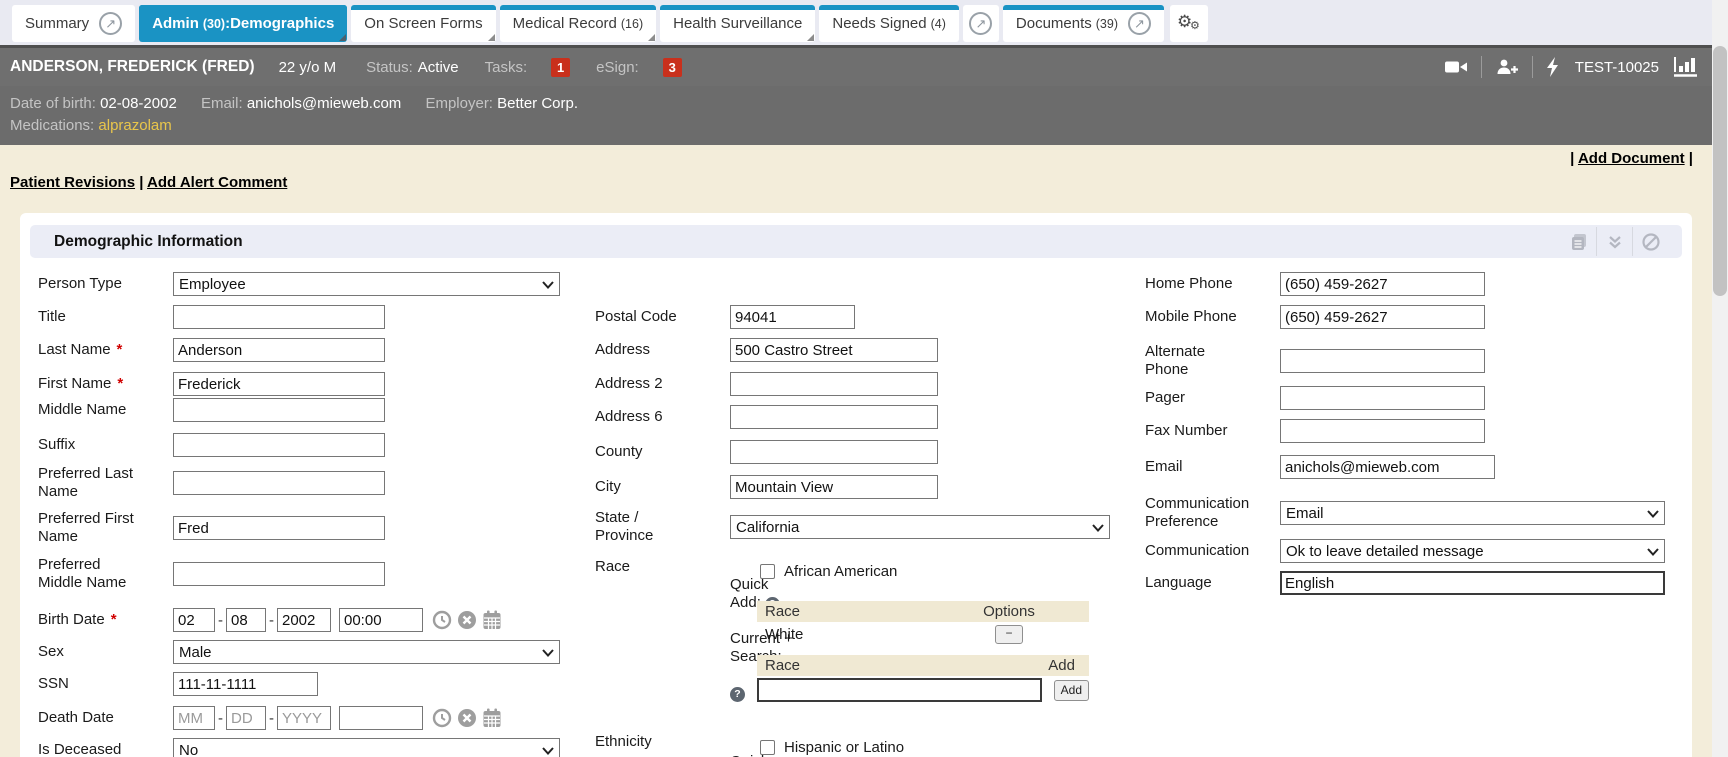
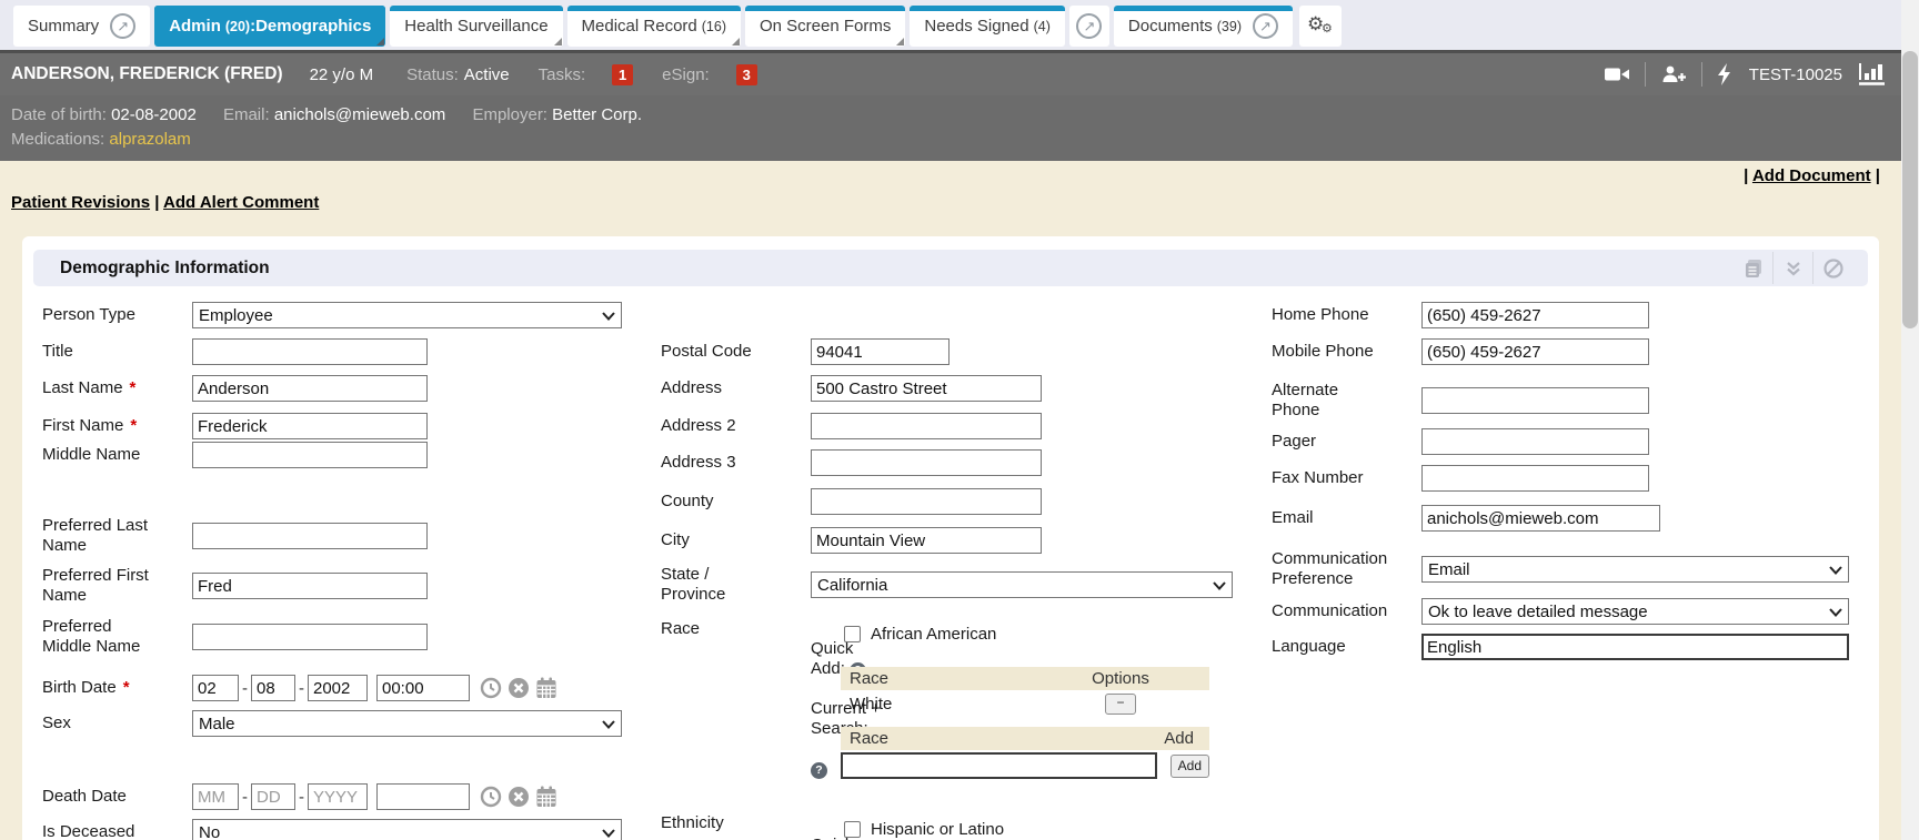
  Summary
  ↗
  Admin
- (30)
+ (20)
  :Demographics
- On Screen Forms
+ Health Surveillance
  Medical Record
  (16)
- Health Surveillance
+ On Screen Forms
  Needs Signed
  (4)
  ↗
  Documents
  (39)
  ↗
  ⚙
  ⚙
  ANDERSON, FREDERICK (FRED)
  22 y/o M
  Status:
  Active
  Tasks:
  1
  eSign:
  3
  TEST-10025
  Date of birth: 02-08-2002 Email: anichols@mieweb.com Employer: Better Corp.
  Medications: alprazolam
  | Add Document |
  Patient Revisions | Add Alert Comment
  Demographic Information
  Person Type
  Employee
  Title
  Last Name *
  Anderson
  First Name *
  Frederick
  Middle Name
- Suffix
  Preferred Last
  Name
  Preferred First
  Name
  Fred
  Preferred
  Middle Name
  Birth Date *
  02
  -
  08
  -
  2002
  00:00
  Sex
  Male
- SSN
- 111-11-1111
  Death Date
  MM
  -
  DD
  -
  YYYY
  Is Deceased
  No
  Postal Code
  94041
  Address
  500 Castro Street
  Address 2
- Address 6
+ Address 3
  County
  City
  Mountain View
  State /
  Province
  California
  Race
  Quick
  Current +
  ?
  African American
  Race
  Options
  White
  −
  Race
  Add
  Add
  Ethnicity
  Hispanic or Latino
  Home Phone
  (650) 459-2627
  Mobile Phone
  (650) 459-2627
  Alternate
  Phone
  Pager
  Fax Number
  Email
  anichols@mieweb.com
  Communication
  Preference
  Email
  Communication
  Ok to leave detailed message
  Language
  English
